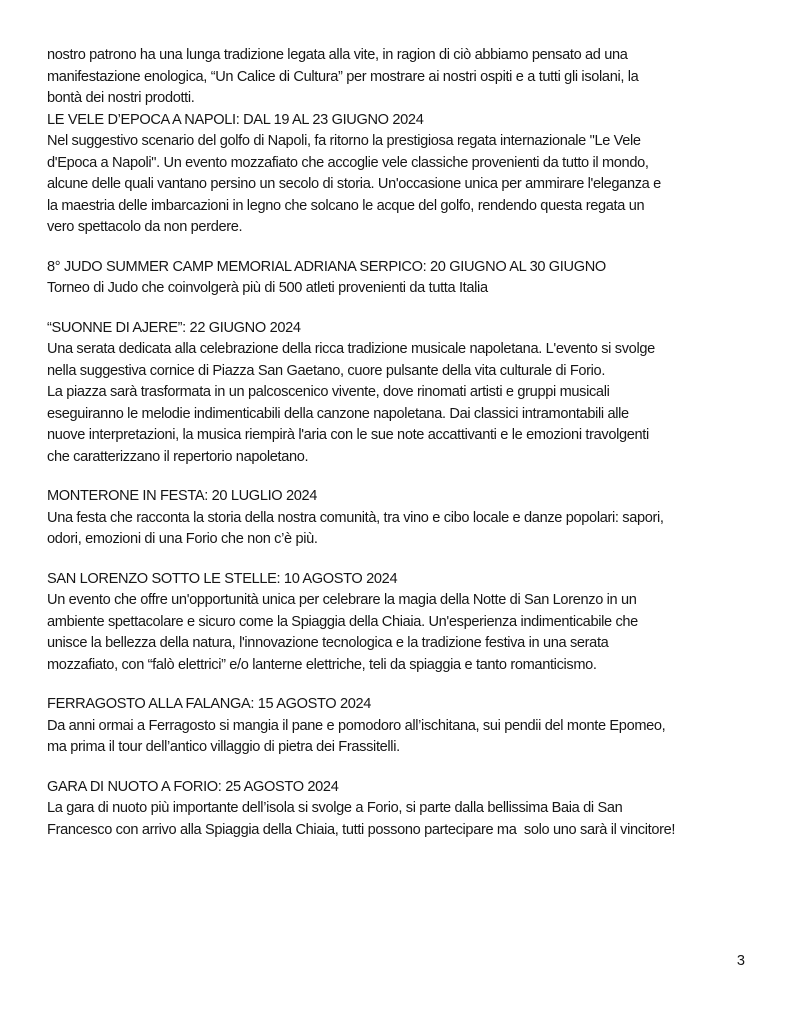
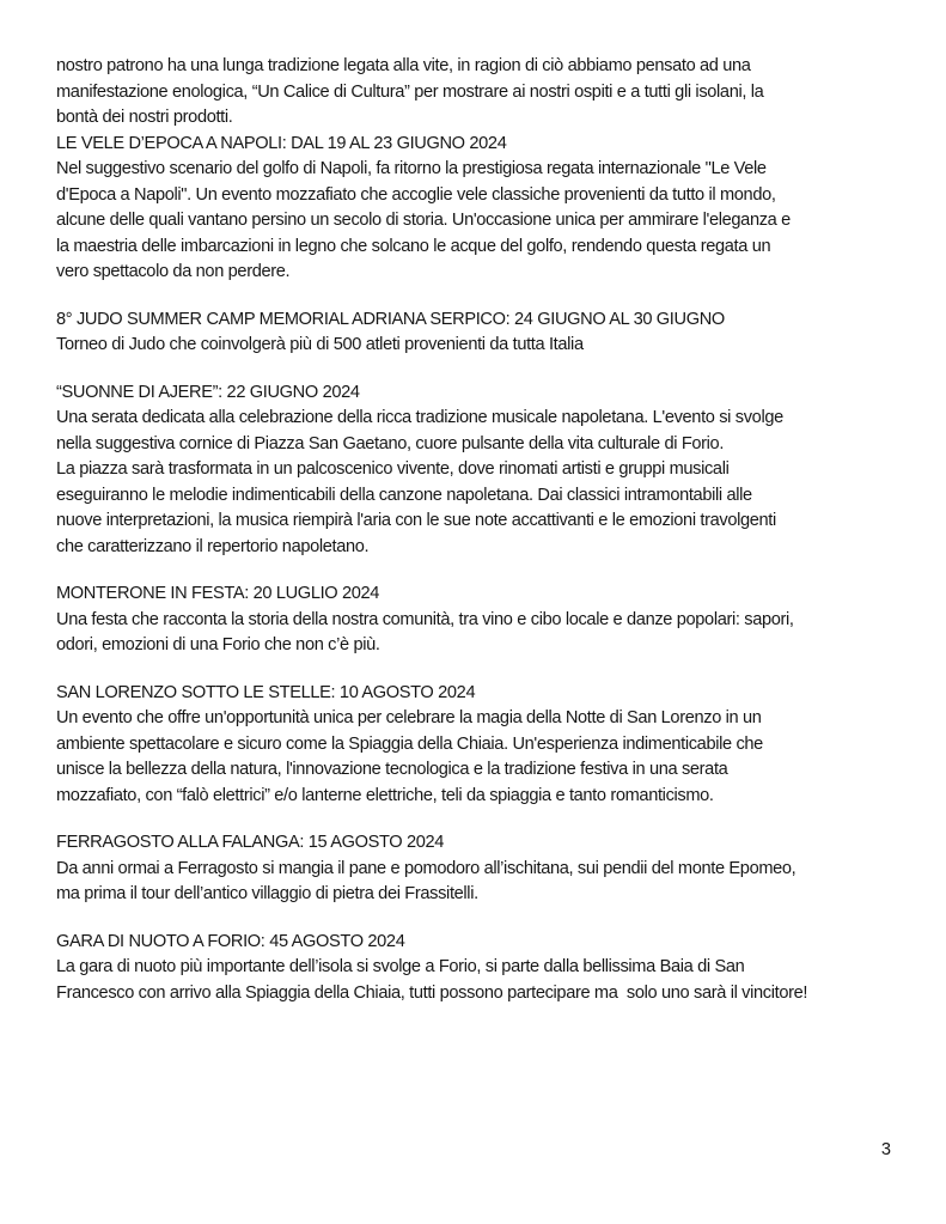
  nostro patrono ha una lunga tradizione legata alla vite, in ragion di ciò abbiamo pensato ad una
  manifestazione enologica, “Un Calice di Cultura” per mostrare ai nostri ospiti e a tutti gli isolani, la
  bontà dei nostri prodotti.
  LE VELE D’EPOCA A NAPOLI: DAL 19 AL 23 GIUGNO 2024
  Nel suggestivo scenario del golfo di Napoli, fa ritorno la prestigiosa regata internazionale "Le Vele
  d'Epoca a Napoli". Un evento mozzafiato che accoglie vele classiche provenienti da tutto il mondo,
  alcune delle quali vantano persino un secolo di storia. Un'occasione unica per ammirare l'eleganza e
  la maestria delle imbarcazioni in legno che solcano le acque del golfo, rendendo questa regata un
  vero spettacolo da non perdere.
- 8° JUDO SUMMER CAMP MEMORIAL ADRIANA SERPICO: 20 GIUGNO AL 30 GIUGNO
+ 8° JUDO SUMMER CAMP MEMORIAL ADRIANA SERPICO: 24 GIUGNO AL 30 GIUGNO
  Torneo di Judo che coinvolgerà più di 500 atleti provenienti da tutta Italia
  “SUONNE DI AJERE”: 22 GIUGNO 2024
  Una serata dedicata alla celebrazione della ricca tradizione musicale napoletana. L'evento si svolge
  nella suggestiva cornice di Piazza San Gaetano, cuore pulsante della vita culturale di Forio.
  La piazza sarà trasformata in un palcoscenico vivente, dove rinomati artisti e gruppi musicali
  eseguiranno le melodie indimenticabili della canzone napoletana. Dai classici intramontabili alle
  nuove interpretazioni, la musica riempirà l'aria con le sue note accattivanti e le emozioni travolgenti
  che caratterizzano il repertorio napoletano.
  MONTERONE IN FESTA: 20 LUGLIO 2024
  Una festa che racconta la storia della nostra comunità, tra vino e cibo locale e danze popolari: sapori,
  odori, emozioni di una Forio che non c’è più.
  SAN LORENZO SOTTO LE STELLE: 10 AGOSTO 2024
  Un evento che offre un'opportunità unica per celebrare la magia della Notte di San Lorenzo in un
  ambiente spettacolare e sicuro come la Spiaggia della Chiaia. Un'esperienza indimenticabile che
  unisce la bellezza della natura, l'innovazione tecnologica e la tradizione festiva in una serata
  mozzafiato, con “falò elettrici” e/o lanterne elettriche, teli da spiaggia e tanto romanticismo.
  FERRAGOSTO ALLA FALANGA: 15 AGOSTO 2024
  Da anni ormai a Ferragosto si mangia il pane e pomodoro all’ischitana, sui pendii del monte Epomeo,
  ma prima il tour dell’antico villaggio di pietra dei Frassitelli.
- GARA DI NUOTO A FORIO: 25 AGOSTO 2024
+ GARA DI NUOTO A FORIO: 45 AGOSTO 2024
  La gara di nuoto più importante dell’isola si svolge a Forio, si parte dalla bellissima Baia di San
  Francesco con arrivo alla Spiaggia della Chiaia, tutti possono partecipare ma solo uno sarà il vincitore!
  3
